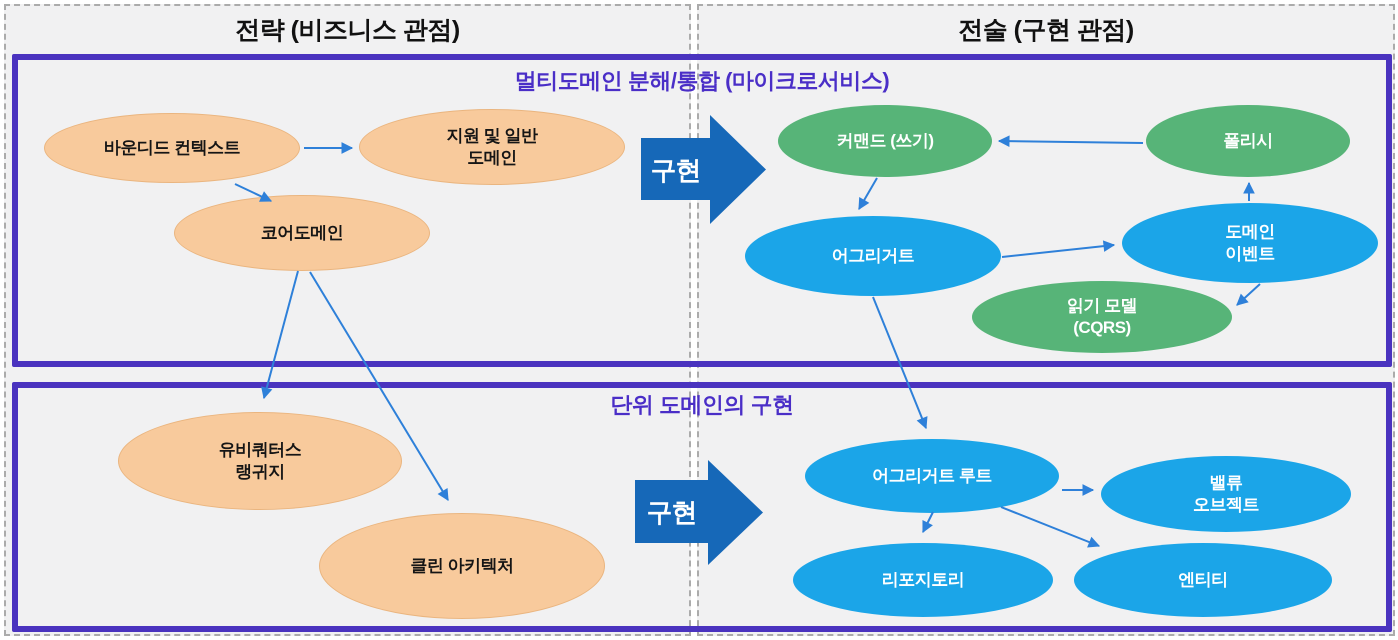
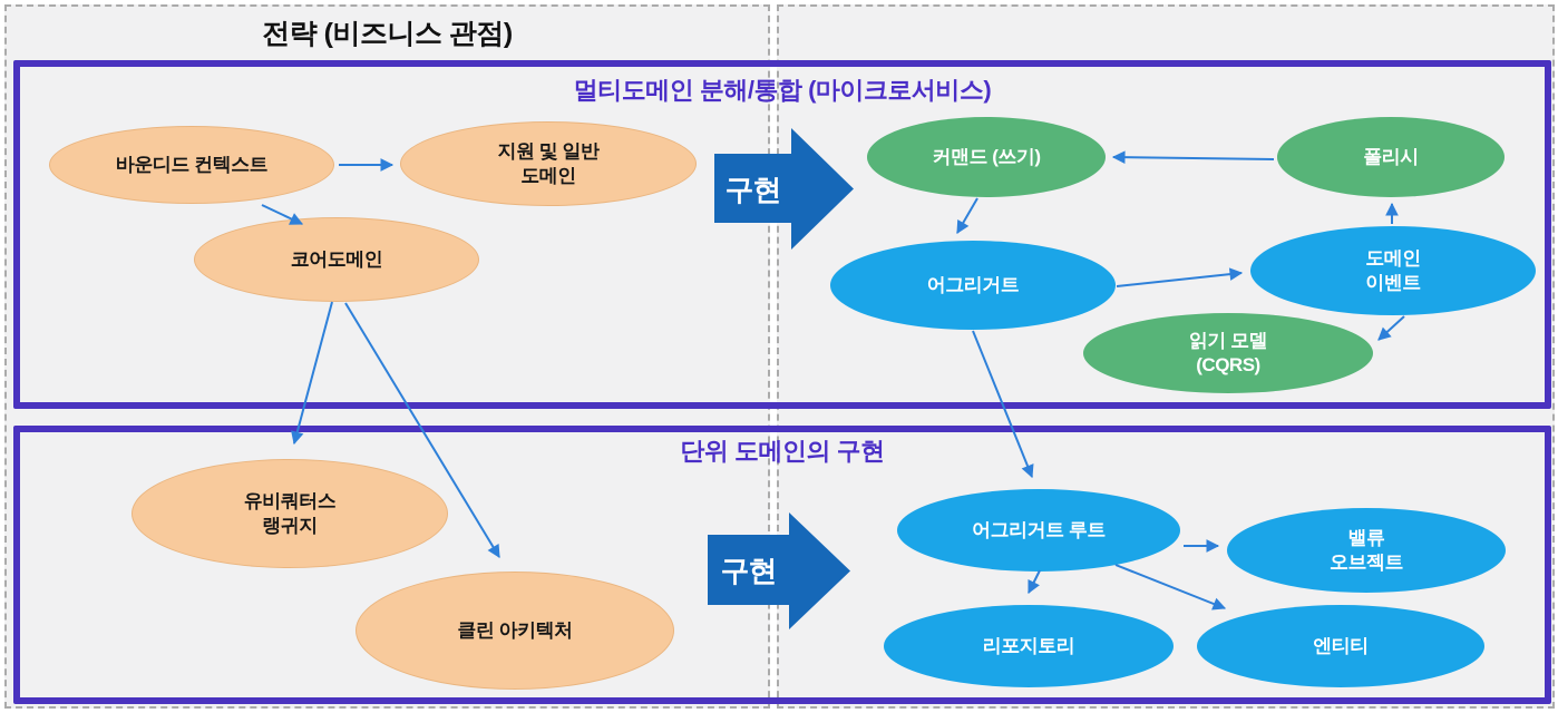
  전략 (비즈니스 관점)
- 전술 (구현 관점)
  멀티도메인 분해/통합 (마이크로서비스)
  단위 도메인의 구현
  바운디드 컨텍스트
  지원 및 일반
  도메인
  코어도메인
  유비쿼터스
  랭귀지
  클린 아키텍처
  커맨드 (쓰기)
  폴리시
  어그리거트
  도메인
  이벤트
  읽기 모델
  (CQRS)
  어그리거트 루트
  밸류
  오브젝트
  리포지토리
  엔티티
  구현
  구현
